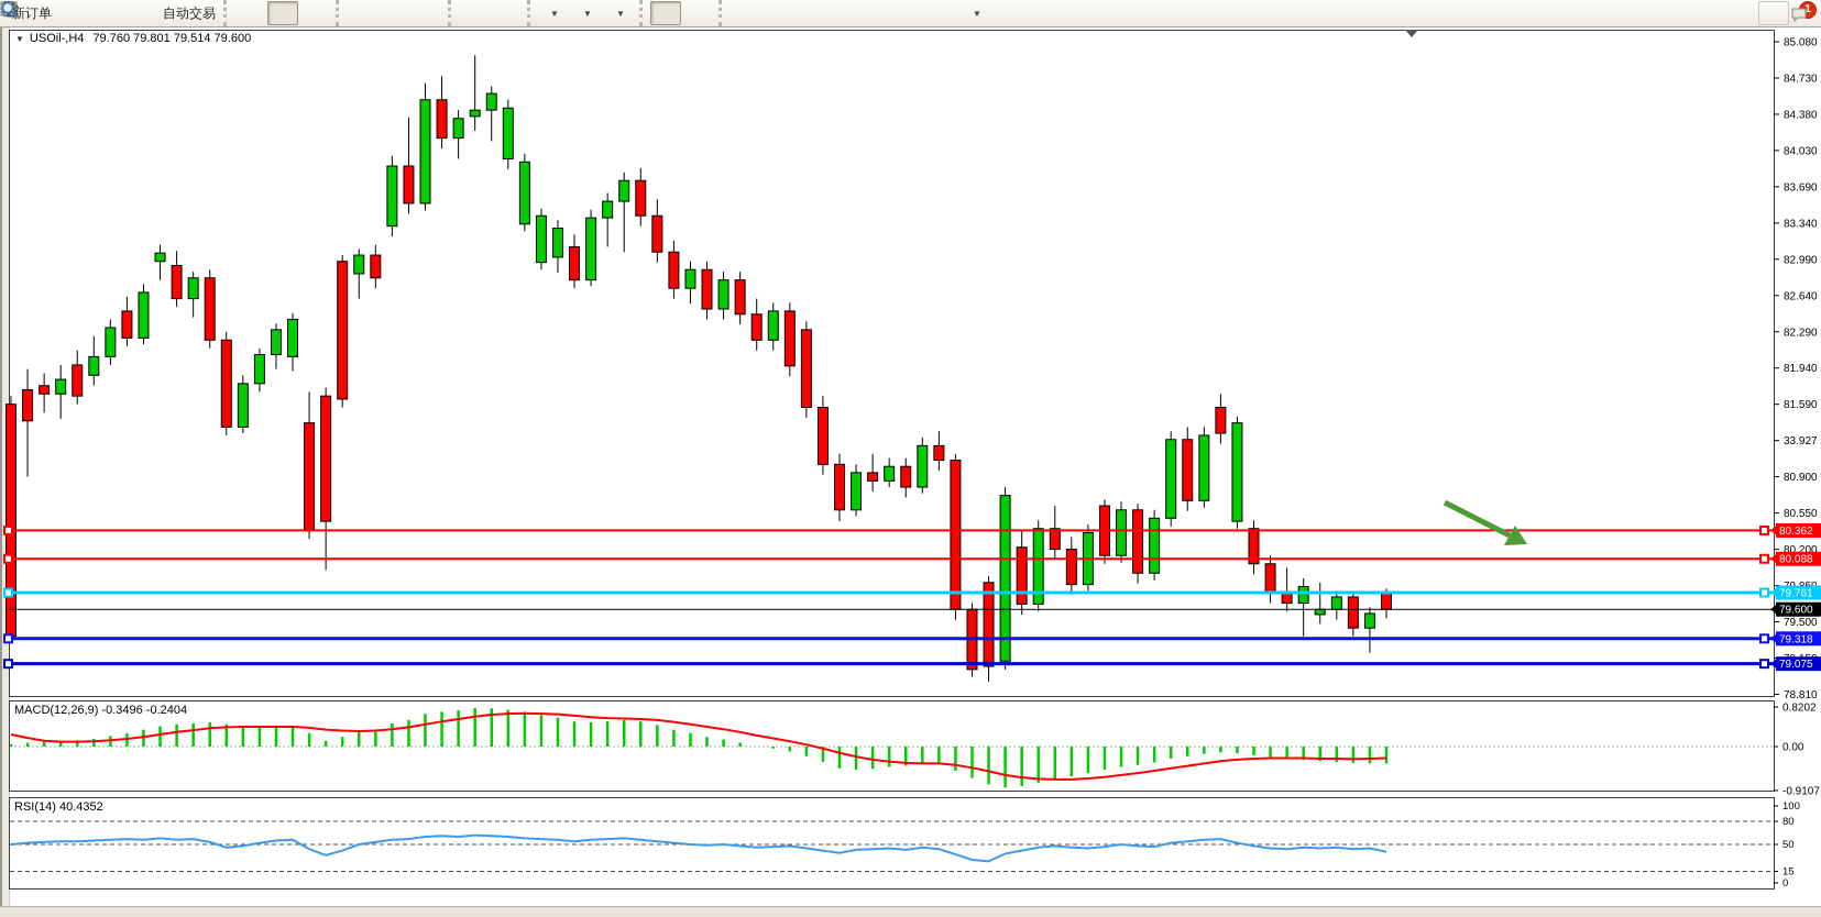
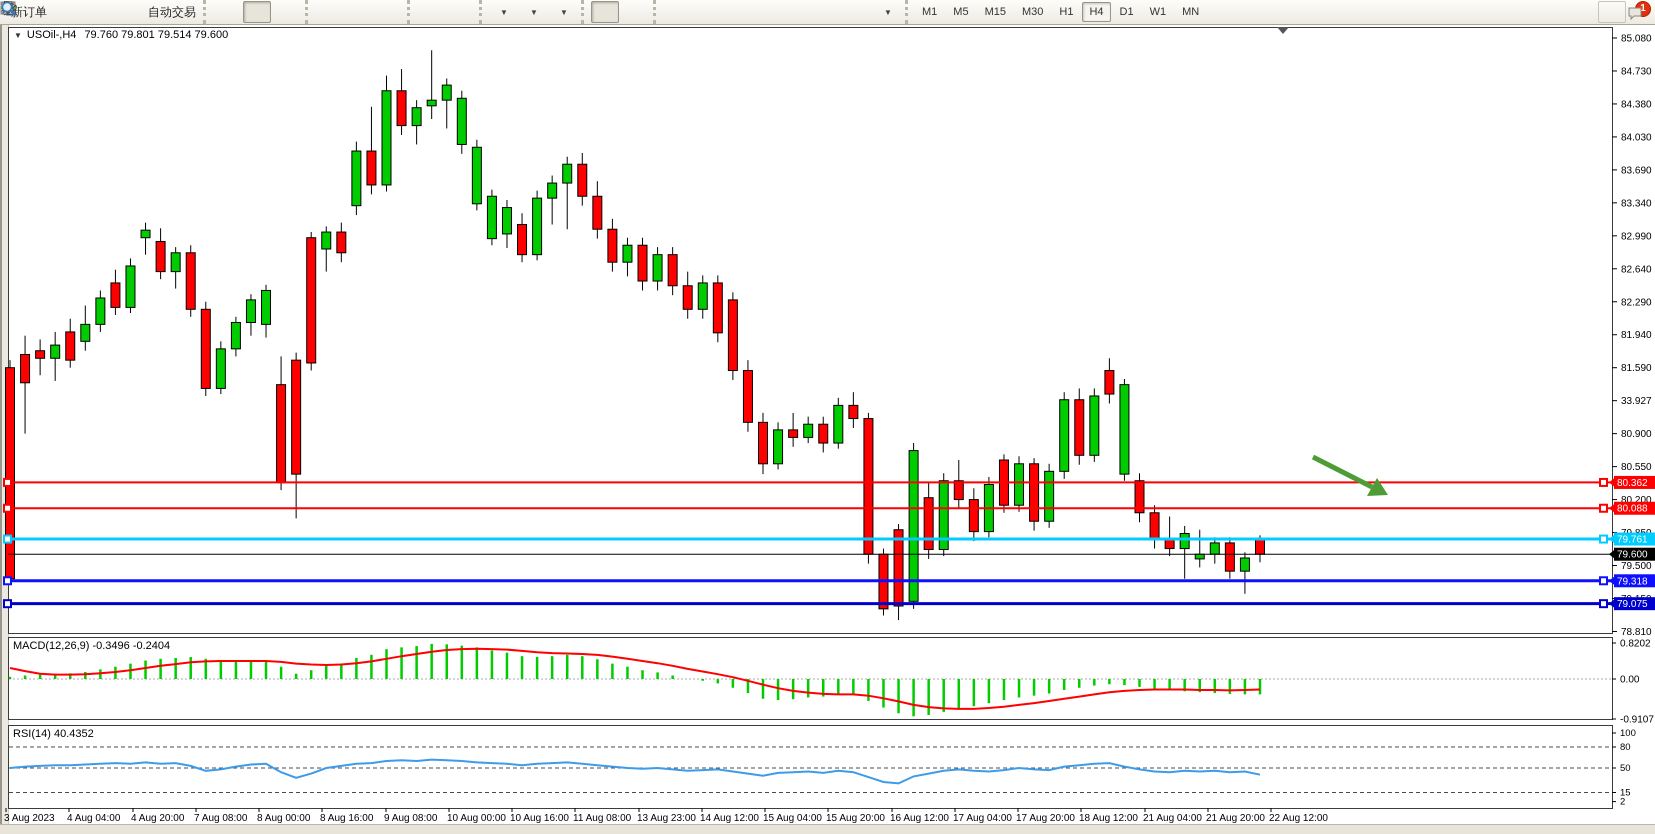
  新订单
  自动交易
  ▼
  ▼
  ▼
  ▼
+ M1
+ M5
+ M15
+ M30
+ H1
+ H4
+ D1
+ W1
+ MN
  1
  ▼ USOil-,H4 79.760 79.801 79.514 79.600
  MACD(12,26,9) -0.3496 -0.2404
  RSI(14) 40.4352
  85.080
  84.730
  84.380
  84.030
  83.690
  83.340
  82.990
  82.640
  82.290
  81.940
  81.590
  33.927
  80.900
  80.550
  80.200
  79.500
  78.810
  0.8202
  0.00
  -0.9107
  100
  80
  50
  15
- 0
+ 2
+ 3 Aug 2023
+ 4 Aug 04:00
+ 4 Aug 20:00
+ 7 Aug 08:00
+ 8 Aug 00:00
+ 8 Aug 16:00
+ 9 Aug 08:00
+ 10 Aug 00:00
+ 10 Aug 16:00
+ 11 Aug 08:00
+ 13 Aug 23:00
+ 14 Aug 12:00
+ 15 Aug 04:00
+ 15 Aug 20:00
+ 16 Aug 12:00
+ 17 Aug 04:00
+ 17 Aug 20:00
+ 18 Aug 12:00
+ 21 Aug 04:00
+ 21 Aug 20:00
+ 22 Aug 12:00
  80.362
  80.088
  79.761
  79.600
  79.318
  79.075
